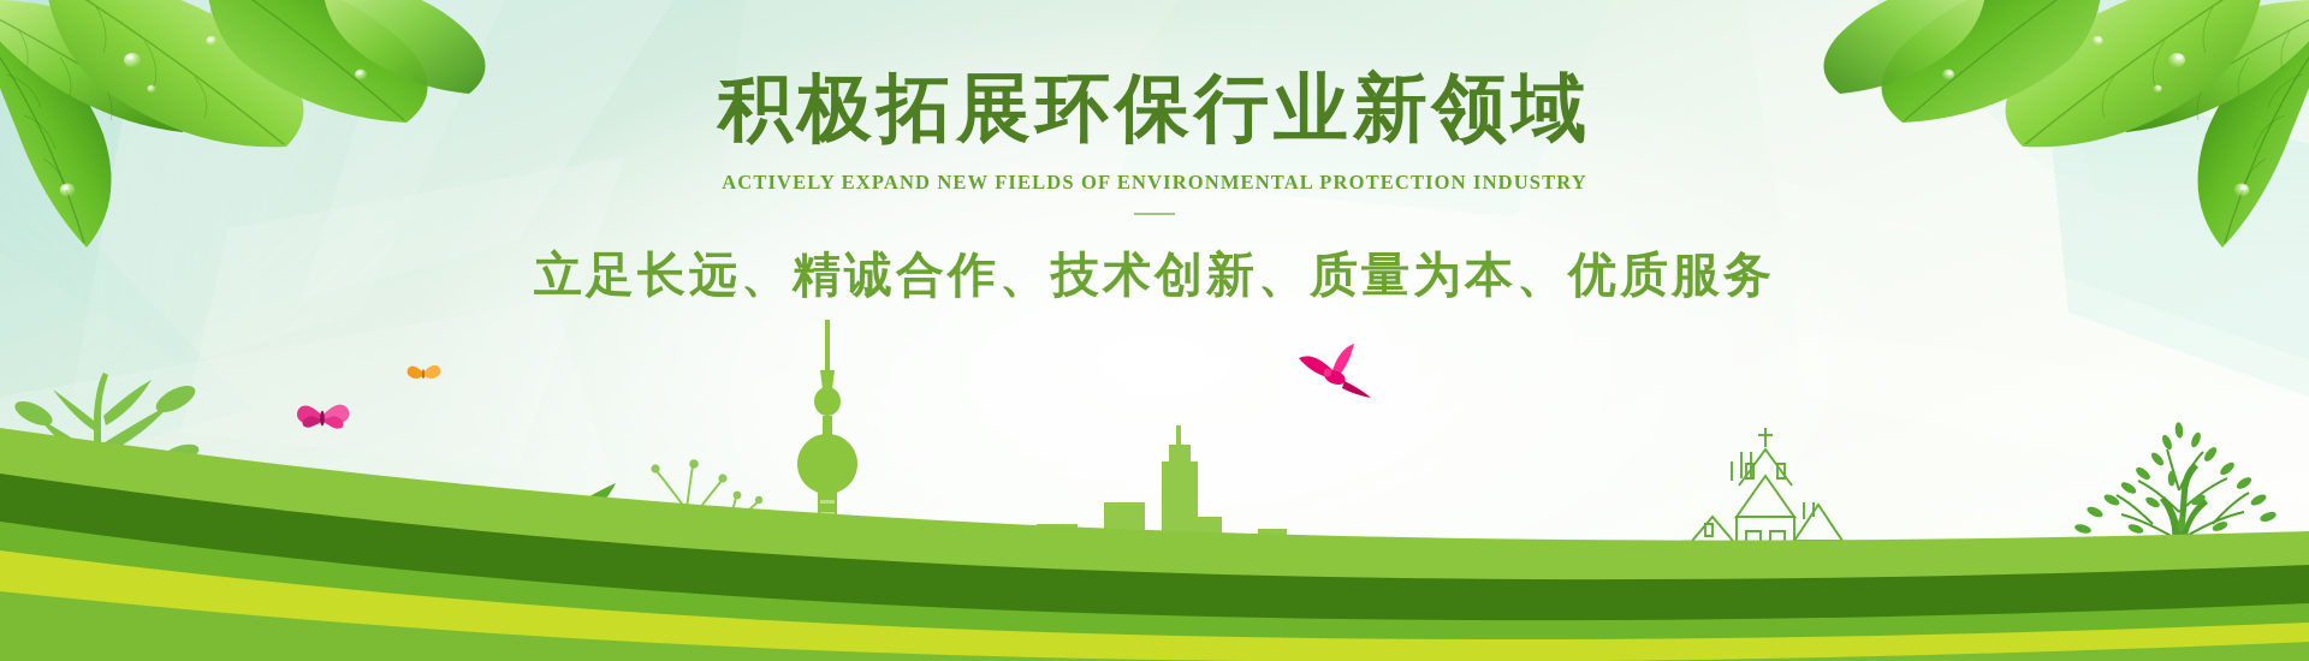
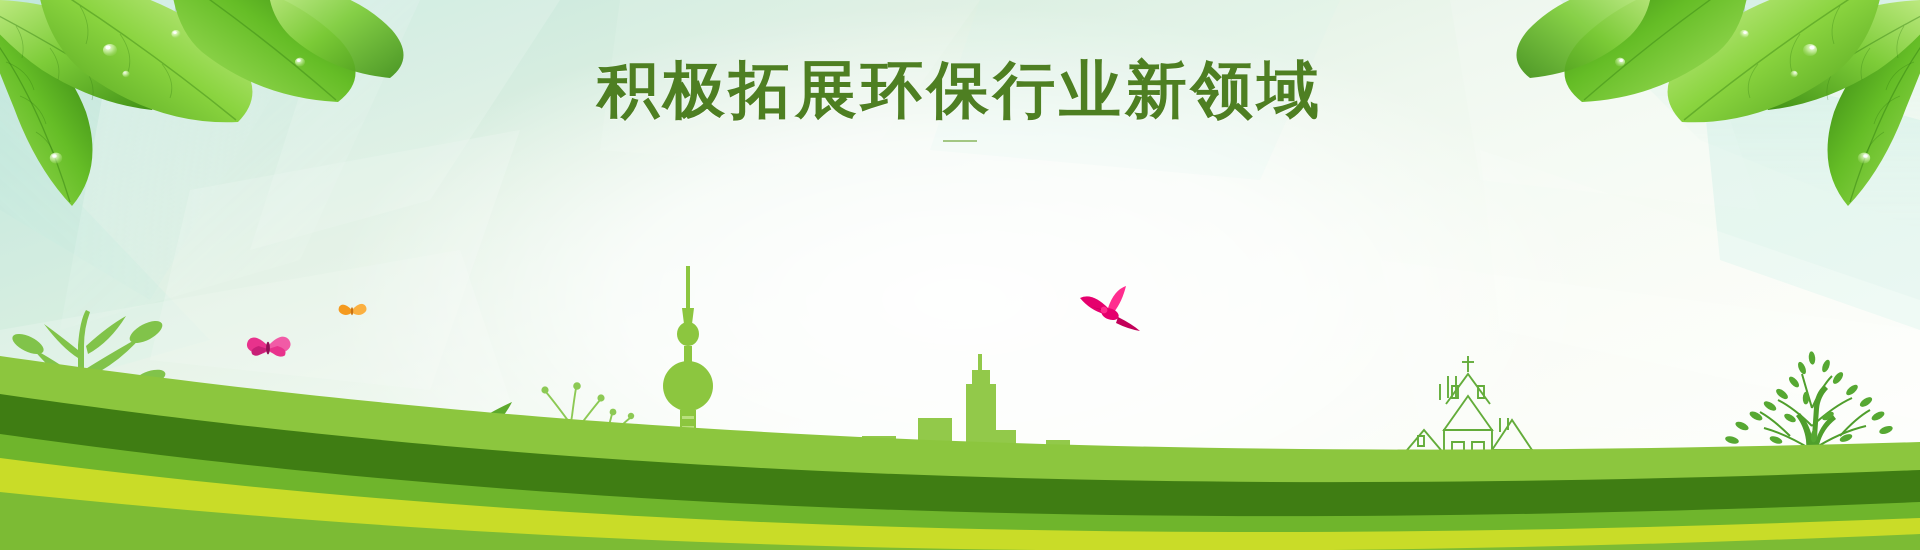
  积极拓展环保行业新领域
- ACTIVELY EXPAND NEW FIELDS OF ENVIRONMENTAL PROTECTION INDUSTRY
- 立足长远、精诚合作、技术创新、质量为本、优质服务
